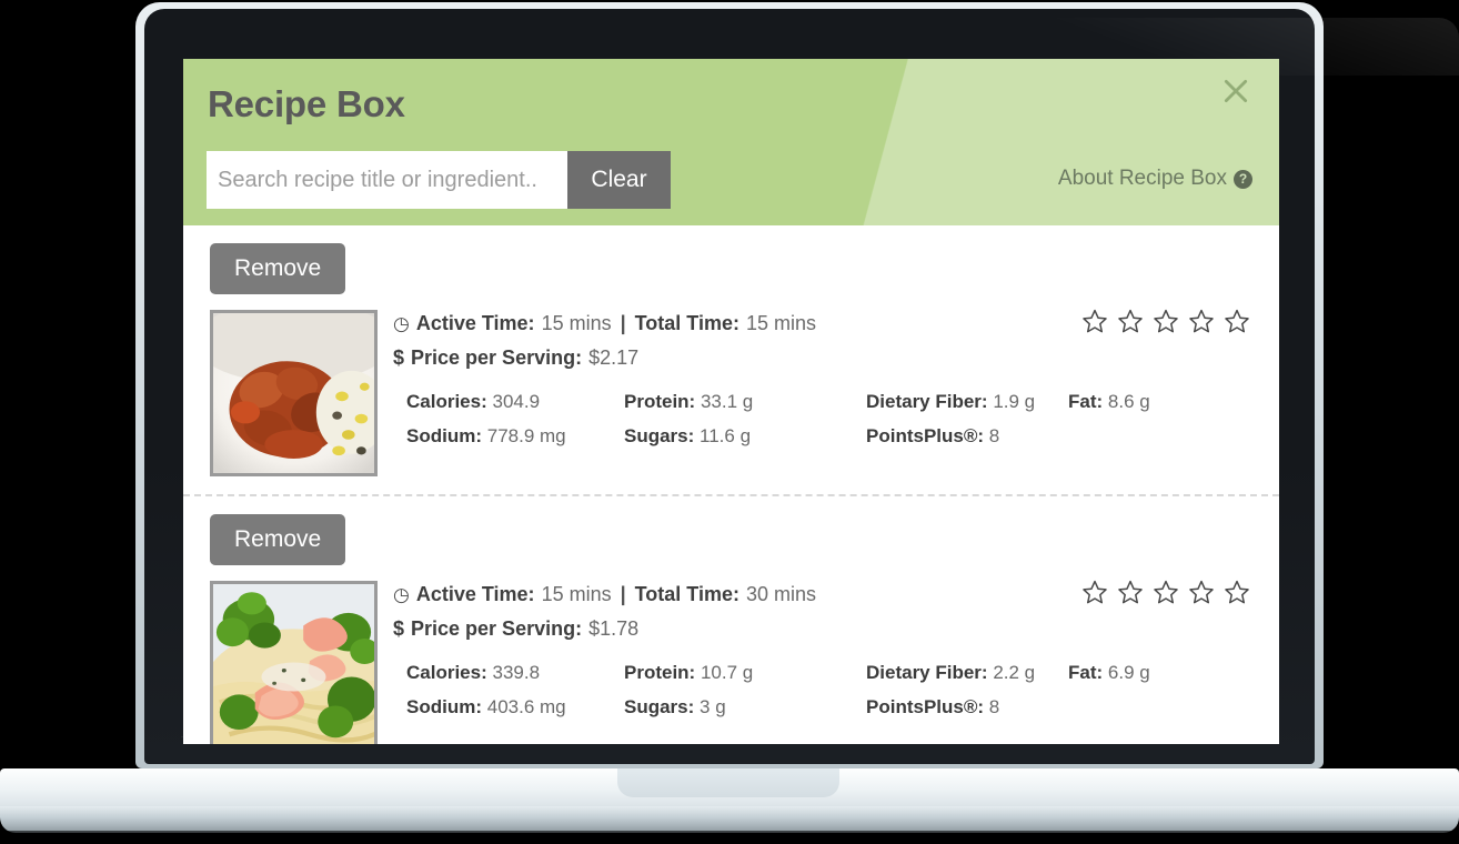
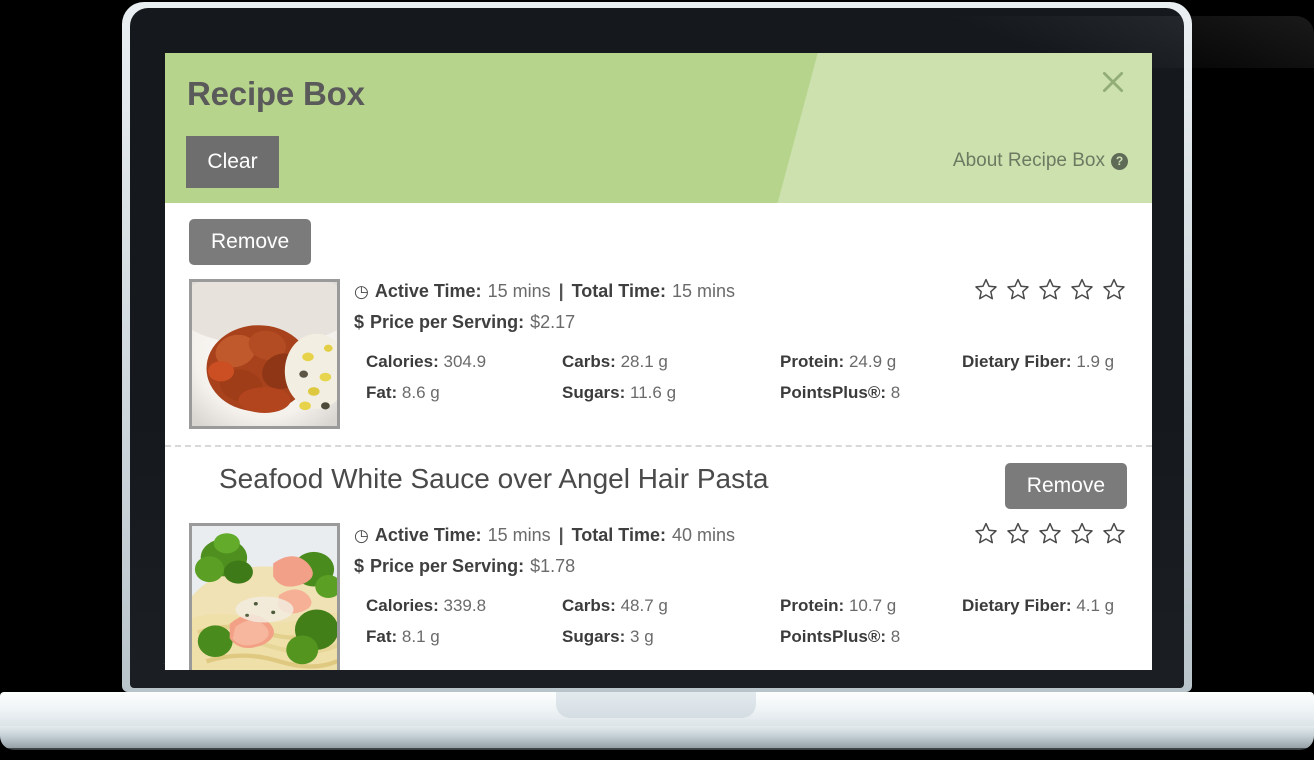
  Recipe Box
- Search recipe title or ingredient..
  Clear
  About Recipe Box
  ?
  Remove
  ◷
  Active Time:
  15 mins
  |
  Total Time:
  15 mins
  $
  Price per Serving:
  $2.17
  Calories: 304.9
+ Carbs: 28.1 g
- Protein: 33.1 g
+ Protein: 24.9 g
  Dietary Fiber: 1.9 g
  Fat: 8.6 g
- Sodium: 778.9 mg
  Sugars: 11.6 g
  PointsPlus®: 8
+ Seafood White Sauce over Angel Hair Pasta
  Remove
  ◷
  Active Time:
  15 mins
  |
  Total Time:
- 30 mins
+ 40 mins
  $
  Price per Serving:
  $1.78
  Calories: 339.8
+ Carbs: 48.7 g
  Protein: 10.7 g
- Dietary Fiber: 2.2 g
+ Dietary Fiber: 4.1 g
- Fat: 6.9 g
+ Fat: 8.1 g
- Sodium: 403.6 mg
  Sugars: 3 g
  PointsPlus®: 8
